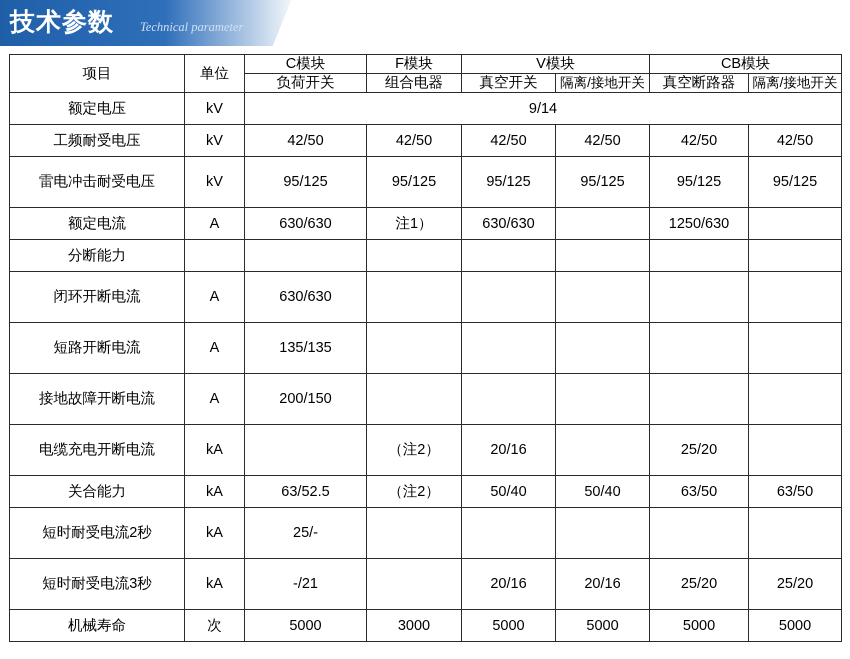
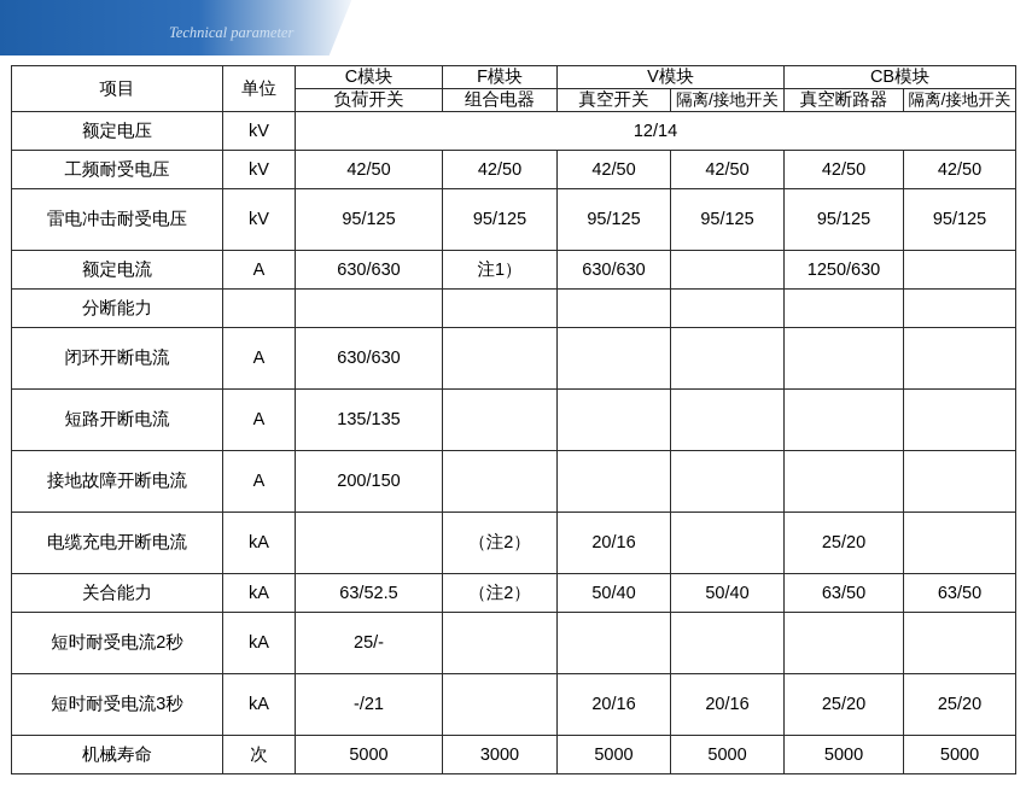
- 技术参数
  Technical parameter
  项目	单位	C模块	F模块	V模块	CB模块
  负荷开关	组合电器	真空开关	隔离/接地开关	真空断路器	隔离/接地开关
- 额定电压	kV	9/14
+ 额定电压	kV	12/14
  工频耐受电压	kV	42/50	42/50	42/50	42/50	42/50	42/50
  雷电冲击耐受电压	kV	95/125	95/125	95/125	95/125	95/125	95/125
  额定电流	A	630/630	注1）	630/630		1250/630
  分断能力
  闭环开断电流	A	630/630
  短路开断电流	A	135/135
  接地故障开断电流	A	200/150
  电缆充电开断电流	kA		（注2）	20/16		25/20
  关合能力	kA	63/52.5	（注2）	50/40	50/40	63/50	63/50
  短时耐受电流2秒	kA	25/-
  短时耐受电流3秒	kA	-/21		20/16	20/16	25/20	25/20
  机械寿命	次	5000	3000	5000	5000	5000	5000
